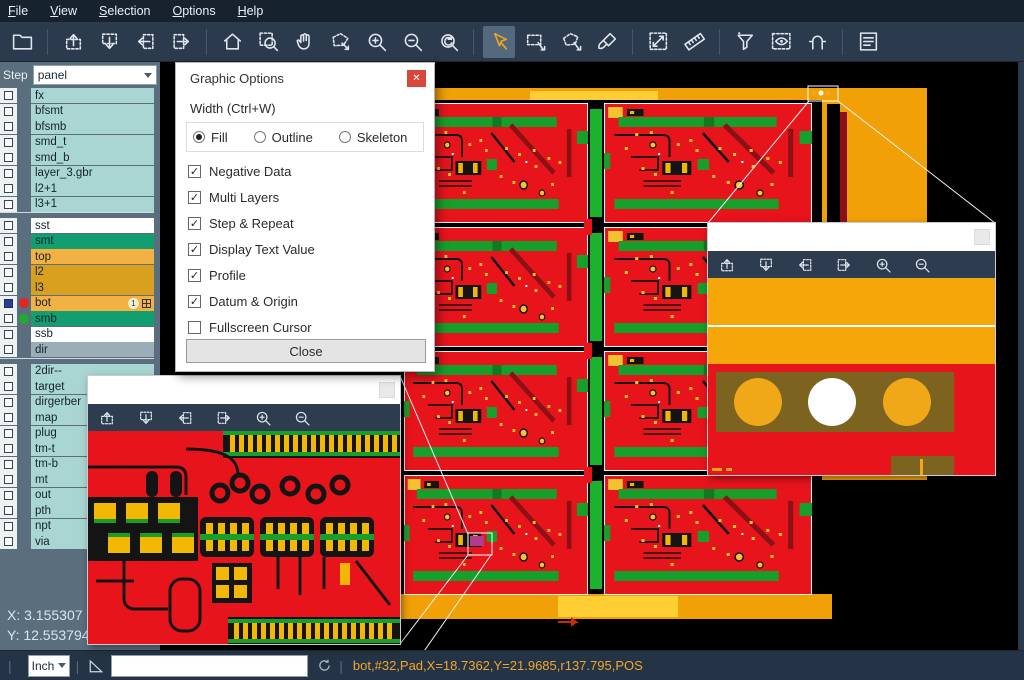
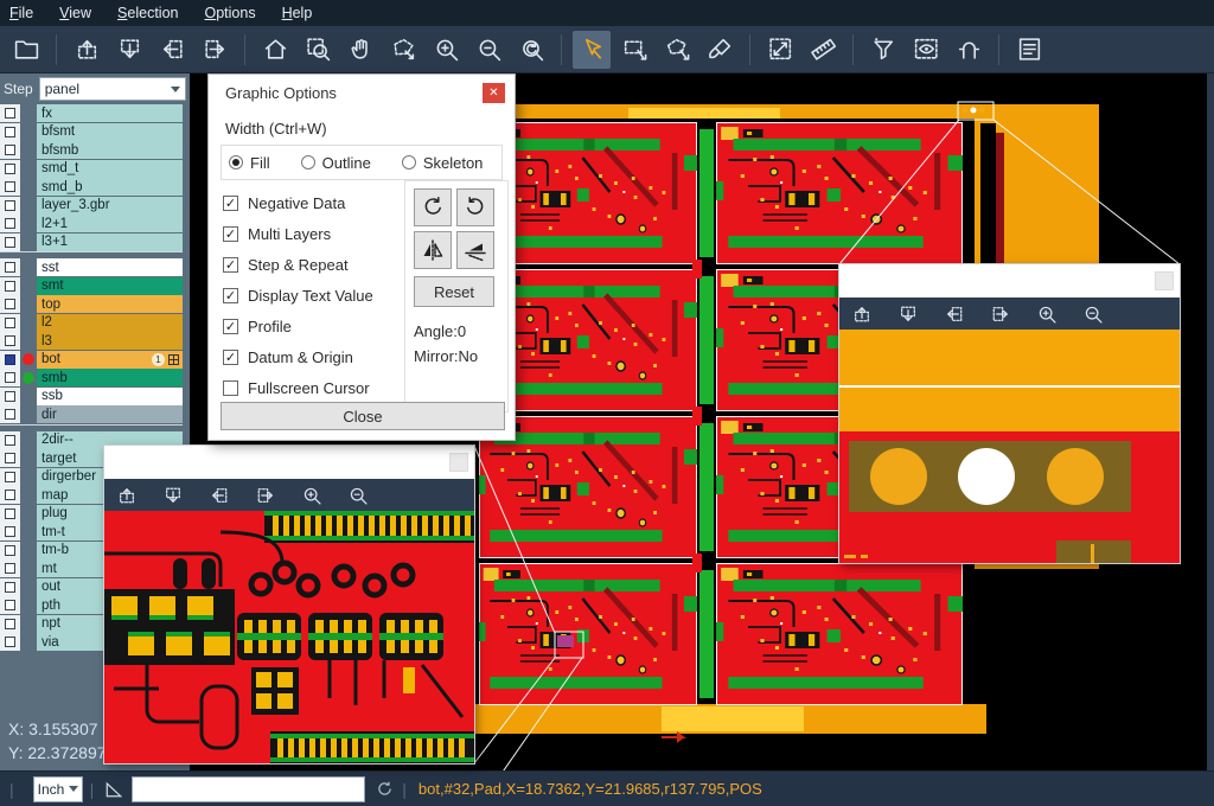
  File
  View
  Selection
  Options
  Help
  Step
  panel
  fx
  bfsmt
  bfsmb
  smd_t
  smd_b
  layer_3.gbr
  l2+1
  l3+1
  sst
  smt
  top
  l2
  l3
  bot
  1
  smb
  ssb
  dir
  2dir--
  target
  dirgerber
  map
  plug
  tm-t
  tm-b
  mt
  out
  pth
  npt
  via
  X: 3.155307
- Y: 12.553794
+ Y: 22.372897
  Graphic Options
  ✕
  Width (Ctrl+W)
  Fill
  Outline
  Skeleton
  ✓
  Negative Data
  ✓
  Multi Layers
  ✓
  Step & Repeat
  ✓
  Display Text Value
  ✓
  Profile
  ✓
  Datum & Origin
  Fullscreen Cursor
+ Reset
+ Angle:0
+ Mirror:No
  Close
  |
  Inch
  |
  |
  bot,#32,Pad,X=18.7362,Y=21.9685,r137.795,POS
